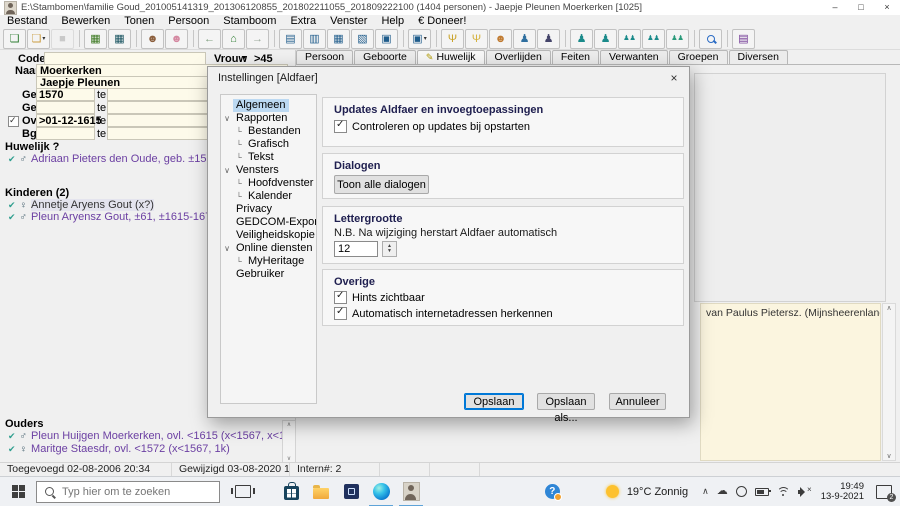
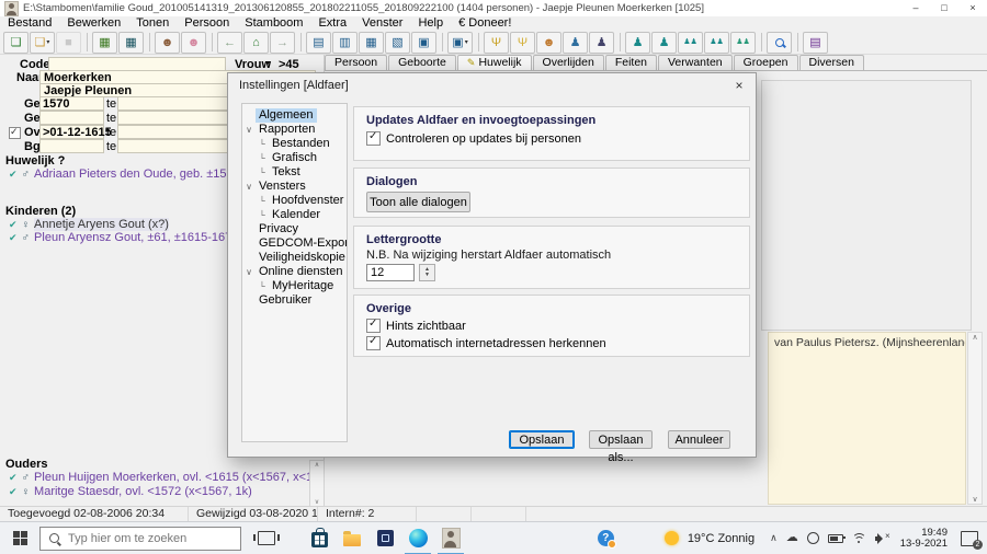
  E:\Stambomen\familie Goud_201005141319_201306120855_201802211055_201809222100 (1404 personen) - Jaepje Pleunen Moerkerken [1025]
  –
  □
  ×
  Bestand
  Bewerken
  Tonen
  Persoon
  Stamboom
  Extra
  Venster
  Help
  € Doneer!
  ❏
  ❏
  ■
  ▦
  ▦
  ☻
  ☻
  ←
  ⌂
  →
  ▤
  ▥
  ▦
  ▧
  ▣
  ▣
  Ψ
  Ψ
  ☻
  ♟
  ♟
  ♟
  ♟
  ▤
  Code
  Vrouw
  >45
  Naa
  Moerkerken
  Jaepje Pleunen
  Huwelijk ?
  ✔
  ♂
  Adriaan Pieters den Oude, geb. ±15
  Kinderen (2)
  ✔
  ♀
  Annetje Aryens Gout (x?)
  ✔
  ♂
  Ouders
  ✔
  ♂
  Pleun Huijgen Moerkerken, ovl. <1615 (x<1567, x<
  ✔
  ♀
  Maritge Staesdr, ovl. <1572 (x<1567, 1k)
  1570
  te
  te
  ✓
  >01-12-1615
  te
  te
  Persoon
  Geboorte
  ✎
  Huwelijk
  Overlijden
  Feiten
  Verwanten
  Groepen
  Diversen
  van Paulus Pietersz. (Mijnsheerenlan
  Instellingen [Aldfaer]
  ×
  Algemeen
  ∨
  Rapporten
  └
  Bestanden
  └
  Grafisch
  └
  Tekst
  ∨
  Vensters
  └
  Hoofdvenster
  └
  Kalender
  Privacy
  GEDCOM-Expo
  Veiligheidskopie
  ∨
  Online diensten
  └
  MyHeritage
  Gebruiker
  Updates Aldfaer en invoegtoepassingen
  ✓
- Controleren op updates bij opstarten
+ Controleren op updates bij personen
  Dialogen
  Toon alle dialogen
  Lettergrootte
  N.B. Na wijziging herstart Aldfaer automatisch
  12
  Overige
  ✓
  Hints zichtbaar
  ✓
  Automatisch internetadressen herkennen
  Opslaan
  Opslaan als...
  Annuleer
  Toegevoegd 02-08-2006 20:34
  Gewijzigd 03-08-2020 1
  Intern#: 2
  Typ hier om te zoeken
  ?
  19°C Zonnig
  ∧
  ☁
  ×
  19:49
  13-9-2021
